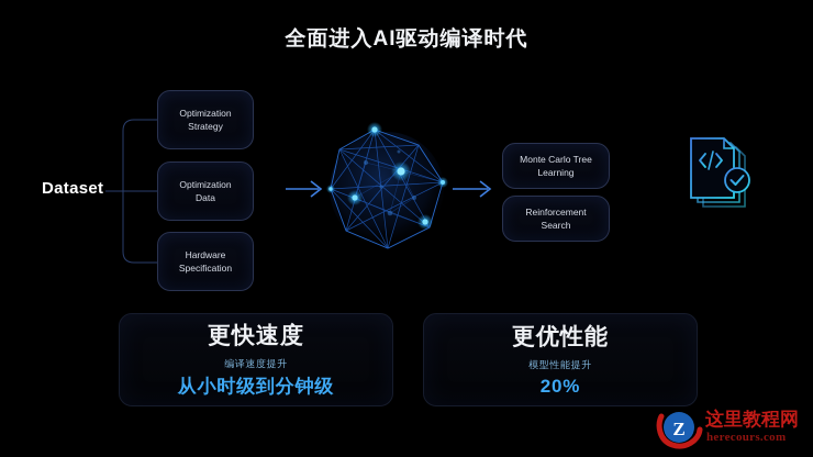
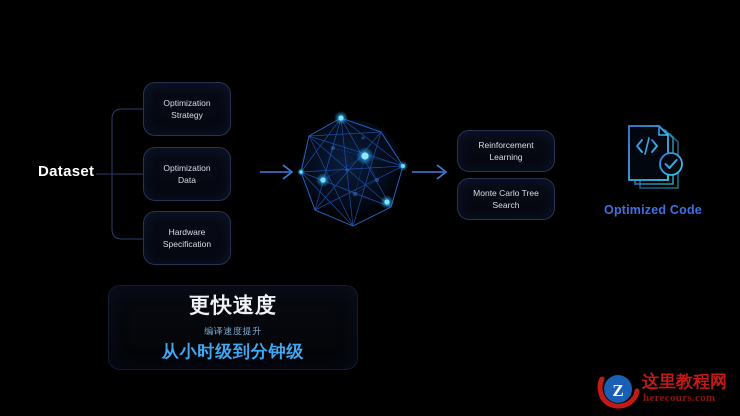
- 全面进入AI驱动编译时代
  Dataset
  Optimization
  Strategy
  Optimization
  Data
  Hardware
  Specification
- Monte Carlo Tree
+ Reinforcement
  Learning
- Reinforcement
+ Monte Carlo Tree
  Search
+ Optimized Code
  更快速度
  编译速度提升
  从小时级到分钟级
- 更优性能
- 模型性能提升
- 20%
  Z
  这里教程网
  herecours.com
